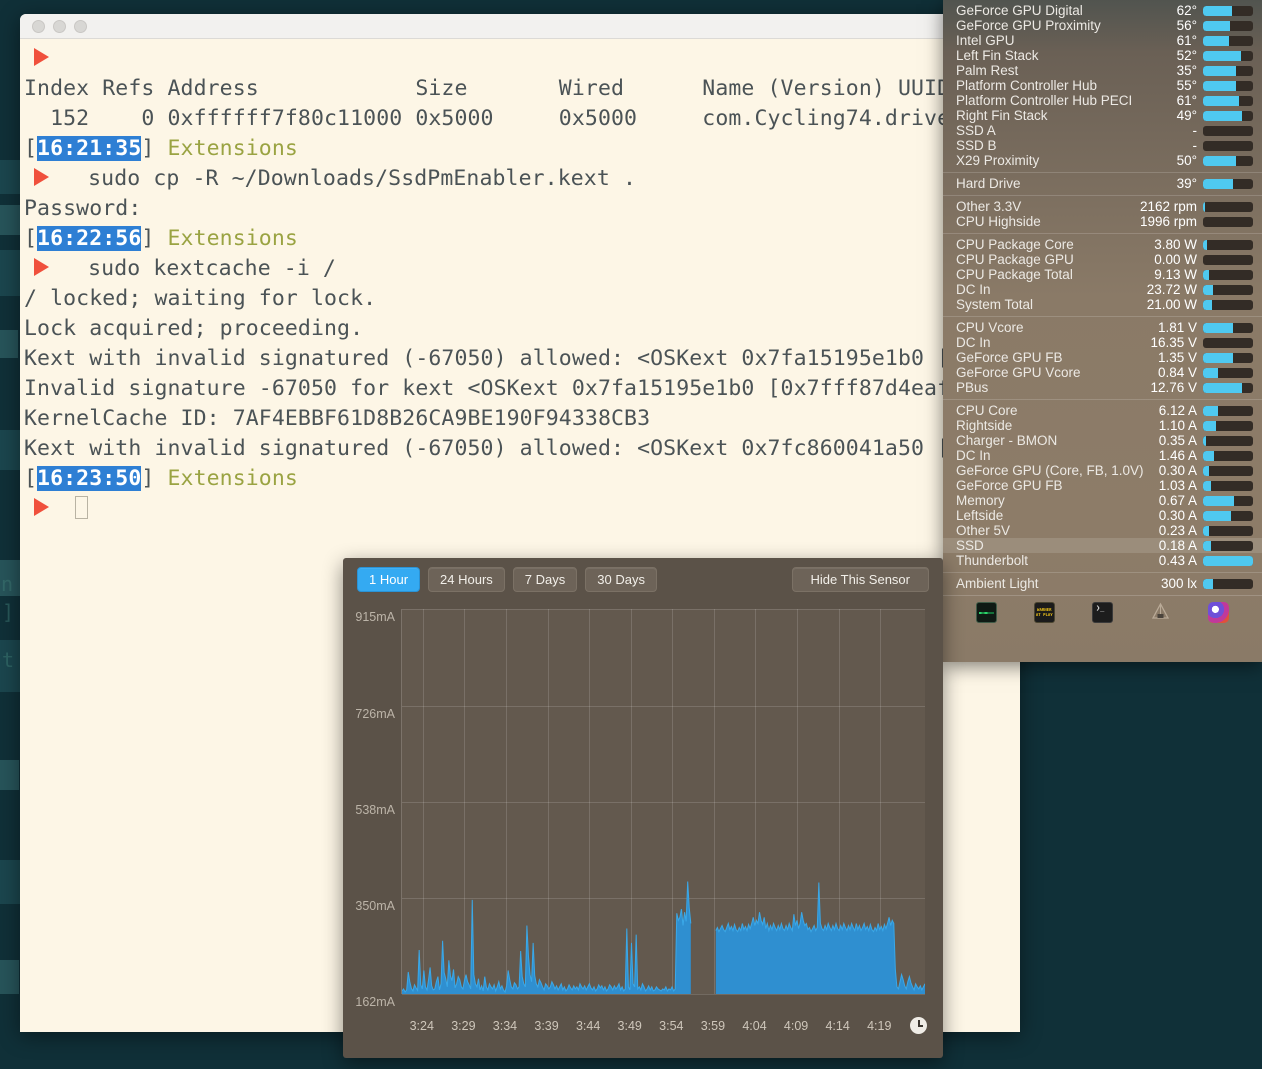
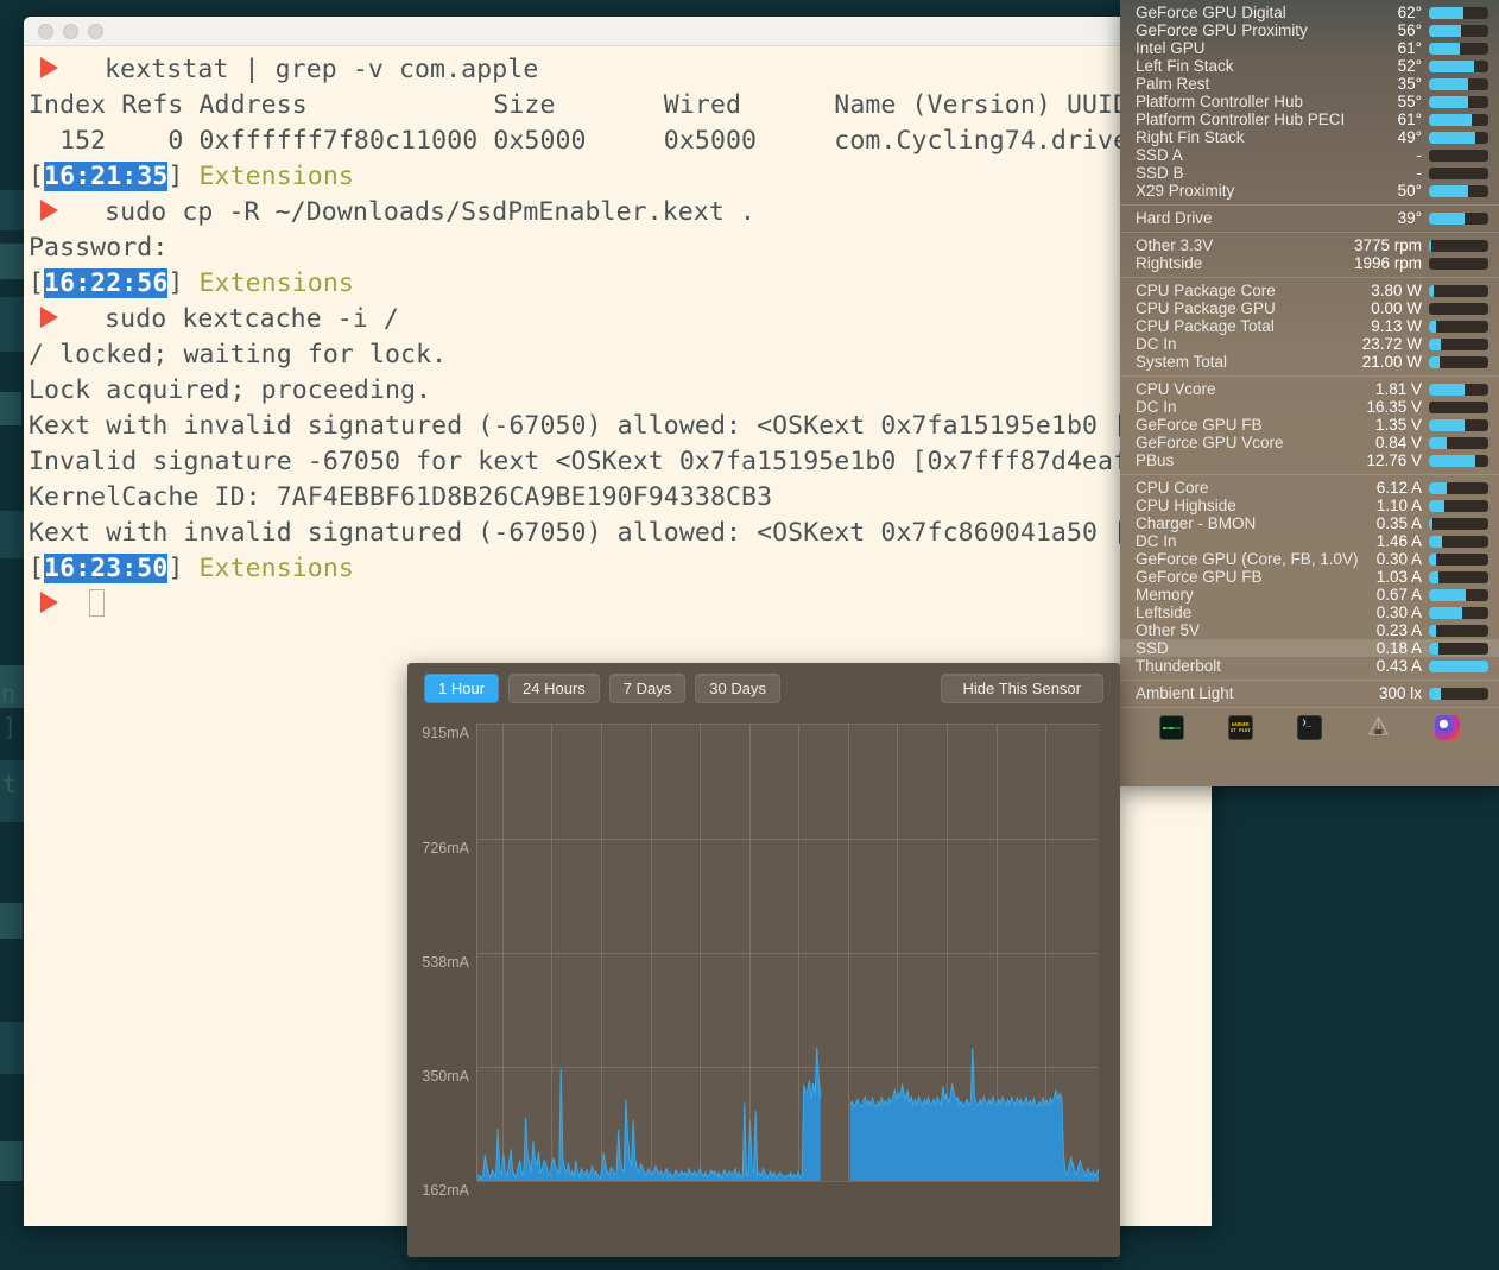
  n
  ]
  t
+ kextstat | grep -v com.apple
  Index Refs Address Size Wired Name (Version) UUI
  152 0 0xffffff7f80c11000 0x5000 0x5000 com.Cycling74.driv
  [16:21:35] Extensions
  sudo cp -R ~/Downloads/SsdPmEnabler.kext .
  Password:
  [16:22:56] Extensions
  sudo kextcache -i /
  / locked; waiting for lock.
  Lock acquired; proceeding.
  Kext with invalid signatured (-67050) allowed: <OSKext 0x7fa15195e1b0
  Invalid signature -67050 for kext <OSKext 0x7fa15195e1b0 [0x7fff87d4ea
  KernelCache ID: 7AF4EBBF61D8B26CA9BE190F94338CB3
  Kext with invalid signatured (-67050) allowed: <OSKext 0x7fc860041a50
  [16:23:50] Extensions
  GeForce GPU Digital
  62°
  GeForce GPU Proximity
  56°
  Intel GPU
  61°
  Left Fin Stack
  52°
  Palm Rest
  35°
  Platform Controller Hub
  55°
  Platform Controller Hub PECI
  61°
  Right Fin Stack
  49°
  SSD A
  -
  SSD B
  -
  X29 Proximity
  50°
  Hard Drive
  39°
  Other 3.3V
- 2162 rpm
+ 3775 rpm
- CPU Highside
+ Rightside
  1996 rpm
  CPU Package Core
  3.80 W
  CPU Package GPU
  0.00 W
  CPU Package Total
  9.13 W
  DC In
  23.72 W
  System Total
  21.00 W
  CPU Vcore
  1.81 V
  DC In
  16.35 V
  GeForce GPU FB
  1.35 V
  GeForce GPU Vcore
  0.84 V
  PBus
  12.76 V
  CPU Core
  6.12 A
- Rightside
+ CPU Highside
  1.10 A
  Charger - BMON
  0.35 A
  DC In
  1.46 A
  GeForce GPU (Core, FB, 1.0V)
  0.30 A
  GeForce GPU FB
  1.03 A
  Memory
  0.67 A
  Leftside
  0.30 A
  Other 5V
  0.23 A
  SSD
  0.18 A
  Thunderbolt
  0.43 A
  Ambient Light
  300 lx
  1 Hour
  24 Hours
  7 Days
  30 Days
  Hide This Sensor
  915mA
  726mA
  538mA
  350mA
  162mA
- 3:24
- 3:29
- 3:34
- 3:39
- 3:44
- 3:49
- 3:54
- 3:59
- 4:04
- 4:09
- 4:14
- 4:19
